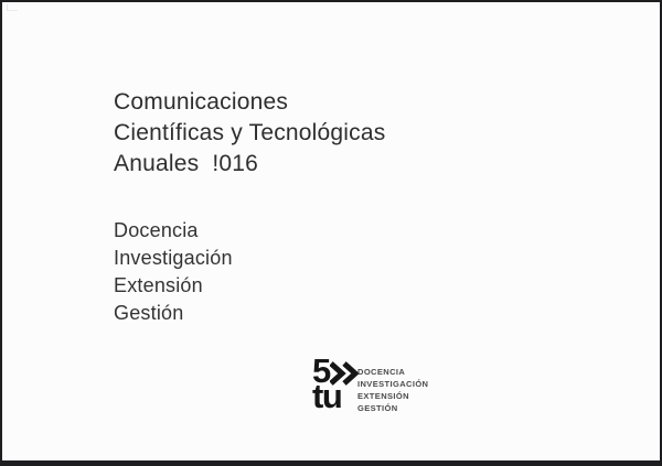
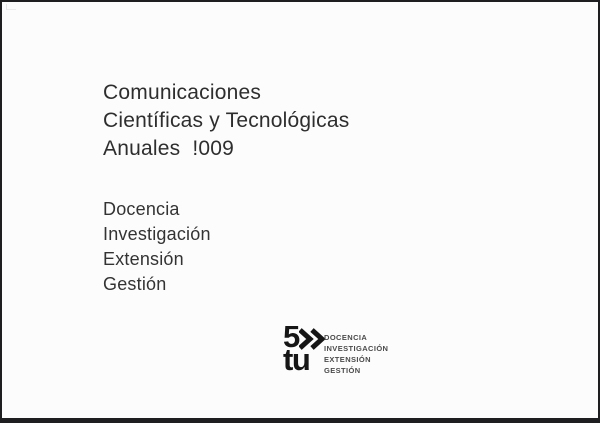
  Comunicaciones
  Científicas y Tecnológicas
- Anuales !016
+ Anuales !009
  Docencia
  Investigación
  Extensión
  Gestión
  5
  tu
  DOCENCIA
  INVESTIGACIÓN
  EXTENSIÓN
  GESTIÓN
